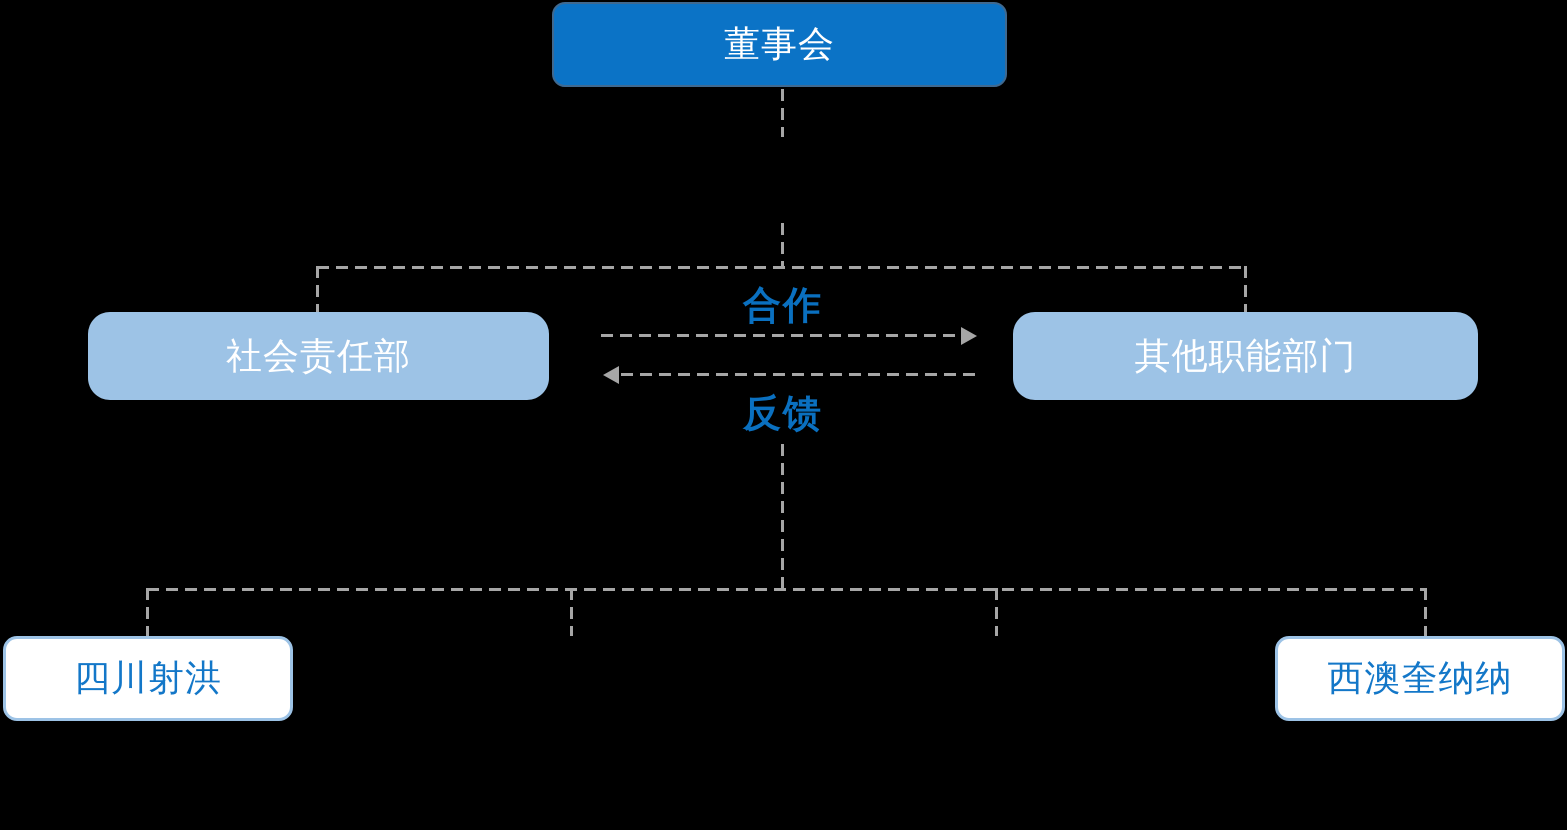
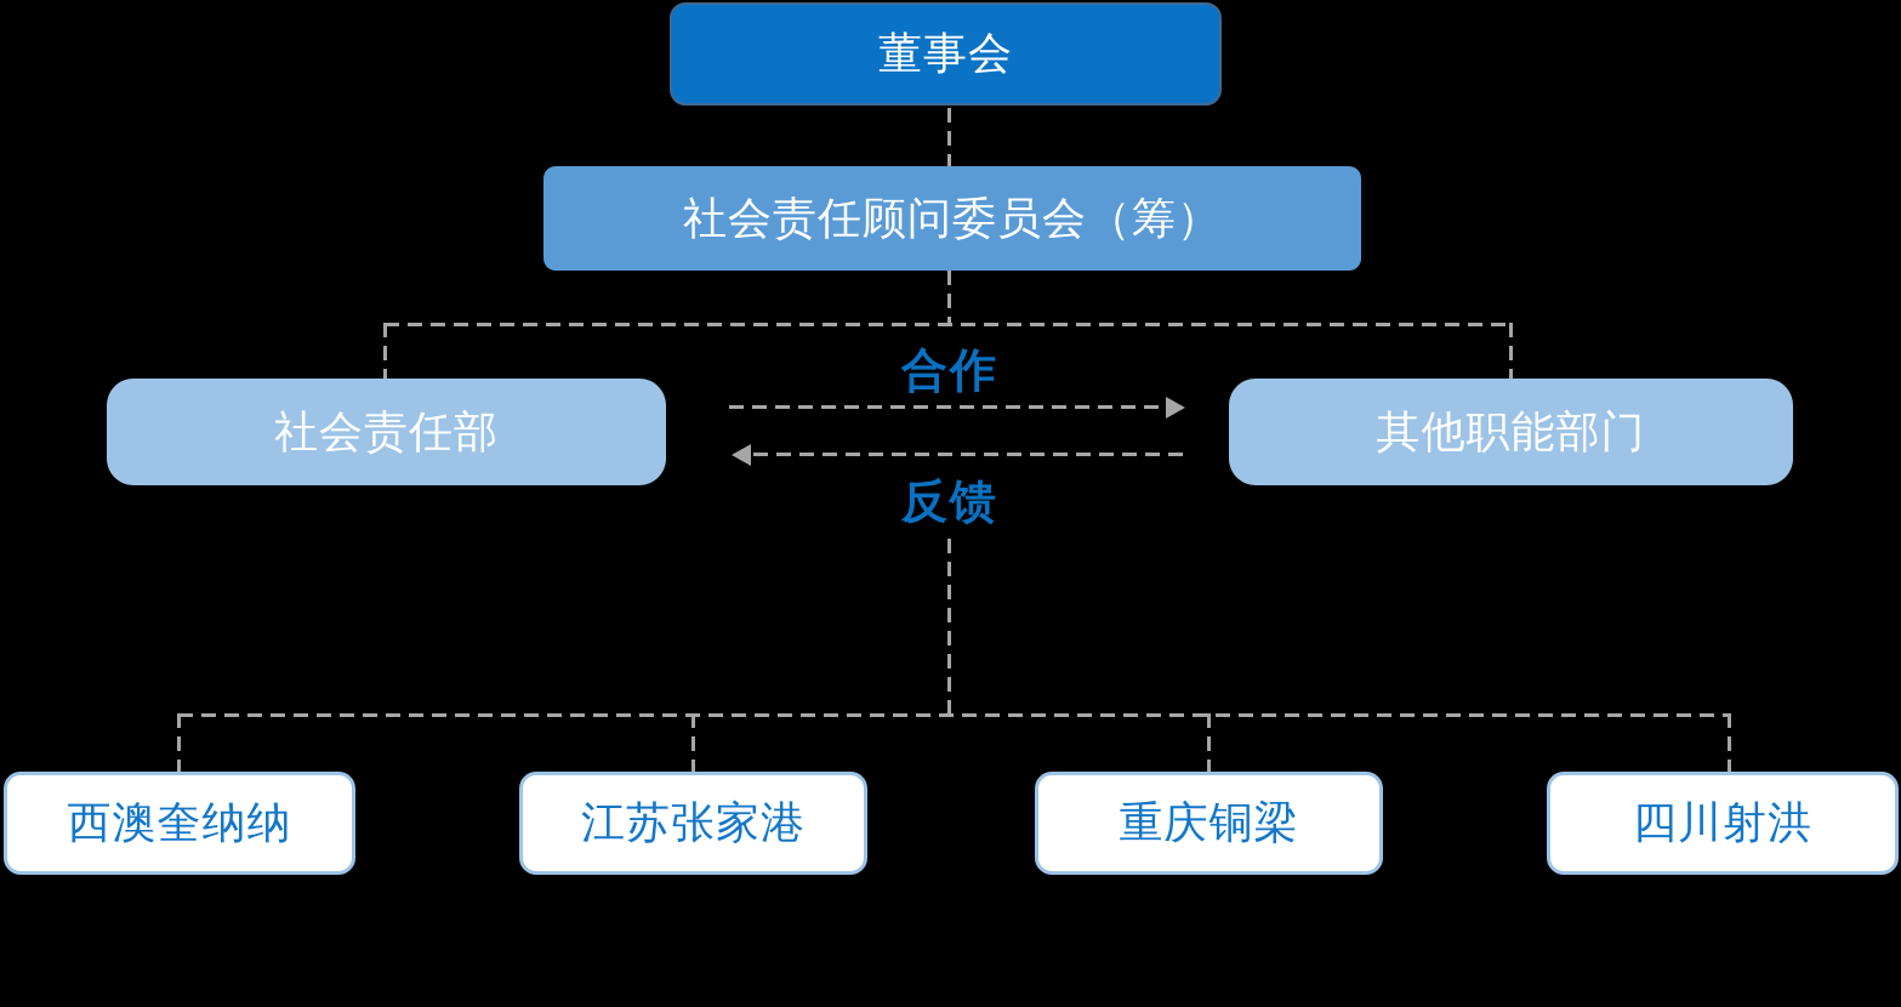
  董事会
+ 社会责任顾问委员会（筹）
  社会责任部
  其他职能部门
  合作
  反馈
- 四川射洪
+ 西澳奎纳纳
+ 江苏张家港
+ 重庆铜梁
- 西澳奎纳纳
+ 四川射洪
